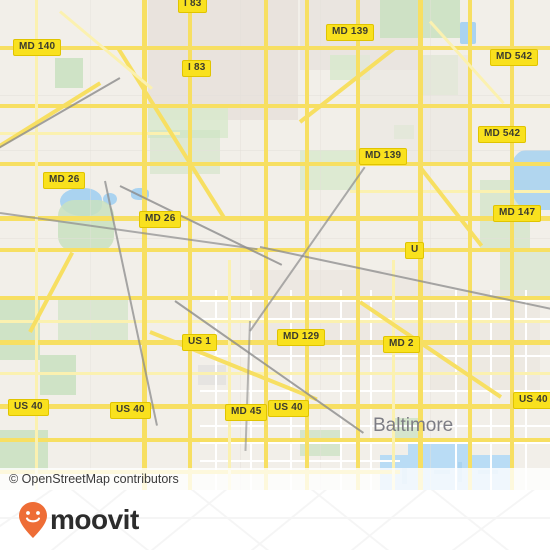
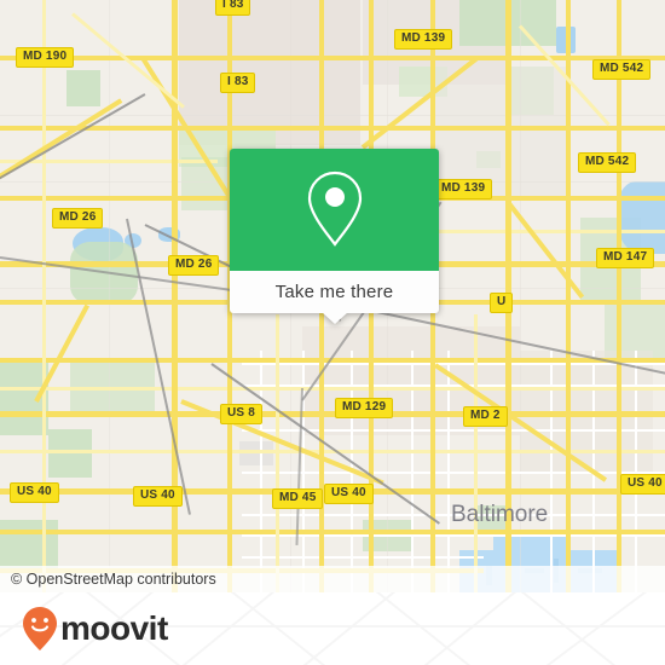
- MD 140
+ MD 190
  I 83
  MD 139
  MD 542
  I 83
  MD 542
  MD 139
  MD 26
  MD 26
  MD 147
  U
- US 1
+ US 8
  MD 129
  MD 2
  US 40
  US 40
  MD 45
  US 40
  US 40
  Baltimore
  © OpenStreetMap contributors
+ Take me there
  moovit
